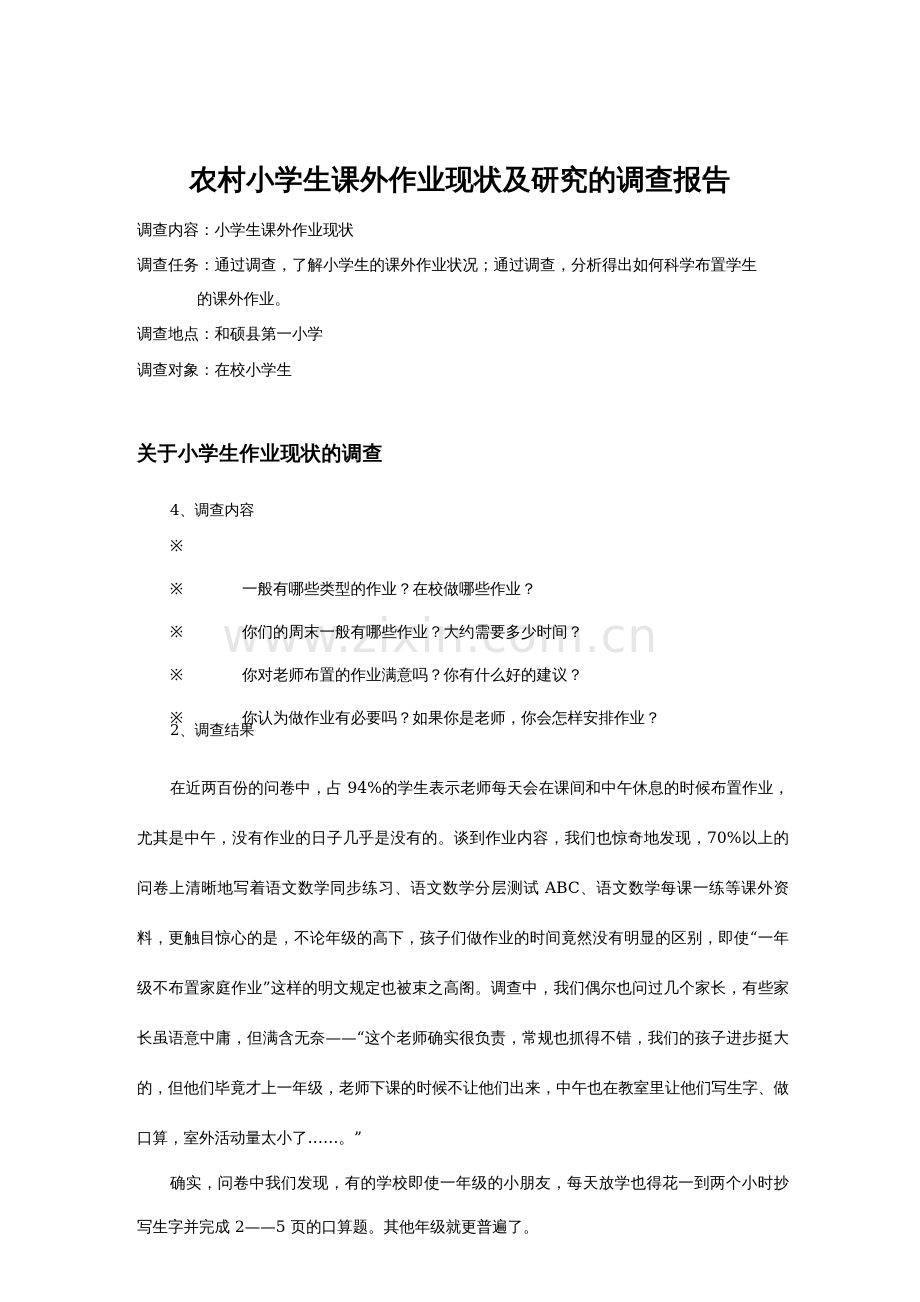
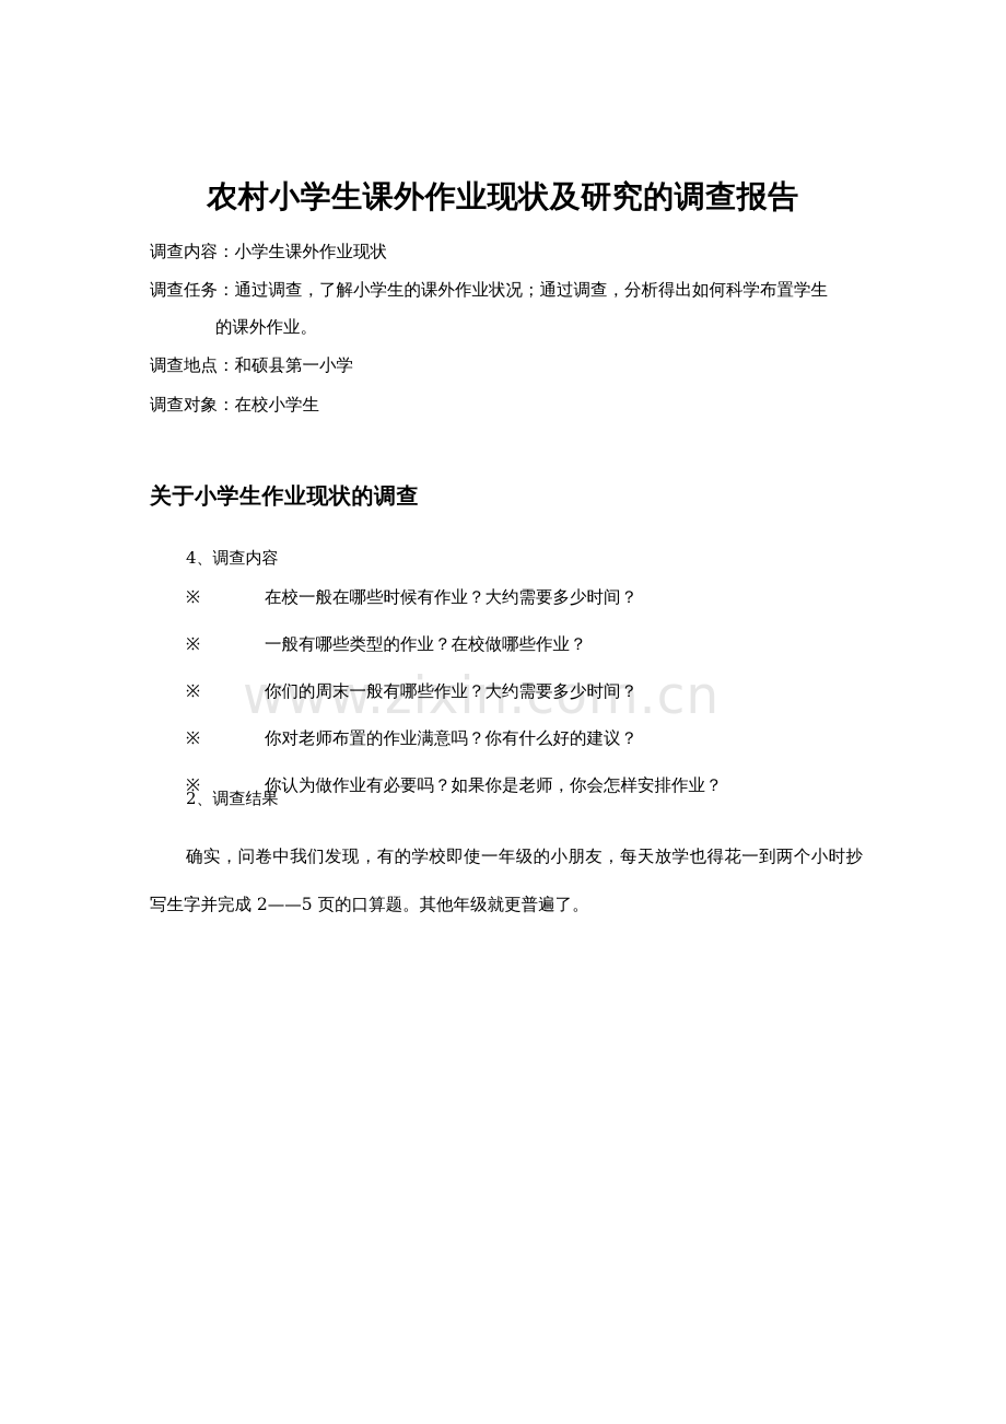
  www.zixin.com.cn
  农村小学生课外作业现状及研究的调查报告
  调查内容：小学生课外作业现状
  调查任务：通过调查，了解小学生的课外作业状况；通过调查，分析得出如何科学布置学生
  的课外作业。
  调查地点：和硕县第一小学
  调查对象：在校小学生
  关于小学生作业现状的调查
  4、调查内容
  ※
+ 在校一般在哪些时候有作业？大约需要多少时间？
  ※
  一般有哪些类型的作业？在校做哪些作业？
  ※
  你们的周末一般有哪些作业？大约需要多少时间？
  ※
  你对老师布置的作业满意吗？你有什么好的建议？
  ※
  你认为做作业有必要吗？如果你是老师，你会怎样安排作业？
  2、调查结果
- 在近两百份的问卷中，占 94%的学生表示老师每天会在课间和中午休息的时候布置作业，尤其是中午，没有作业的日子几乎是没有的。谈到作业内容，我们也惊奇地发现，70%以上的问卷上清晰地写着语文数学同步练习、语文数学分层测试 ABC、语文数学每课一练等课外资料，更触目惊心的是，不论年级的高下，孩子们做作业的时间竟然没有明显的区别，即使“一年级不布置家庭作业”这样的明文规定也被束之高阁。调查中，我们偶尔也问过几个家长，有些家长虽语意中庸，但满含无奈——“这个老师确实很负责，常规也抓得不错，我们的孩子进步挺大的，但他们毕竟才上一年级，老师下课的时候不让他们出来，中午也在教室里让他们写生字、做口算，室外活动量太小了……。”
  确实，问卷中我们发现，有的学校即使一年级的小朋友，每天放学也得花一到两个小时抄写生字并完成 2——5 页的口算题。其他年级就更普遍了。
